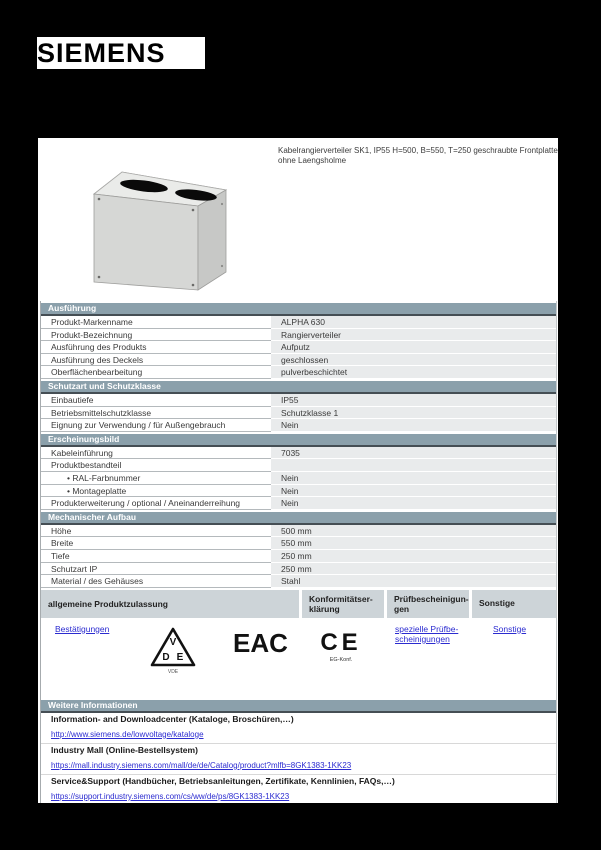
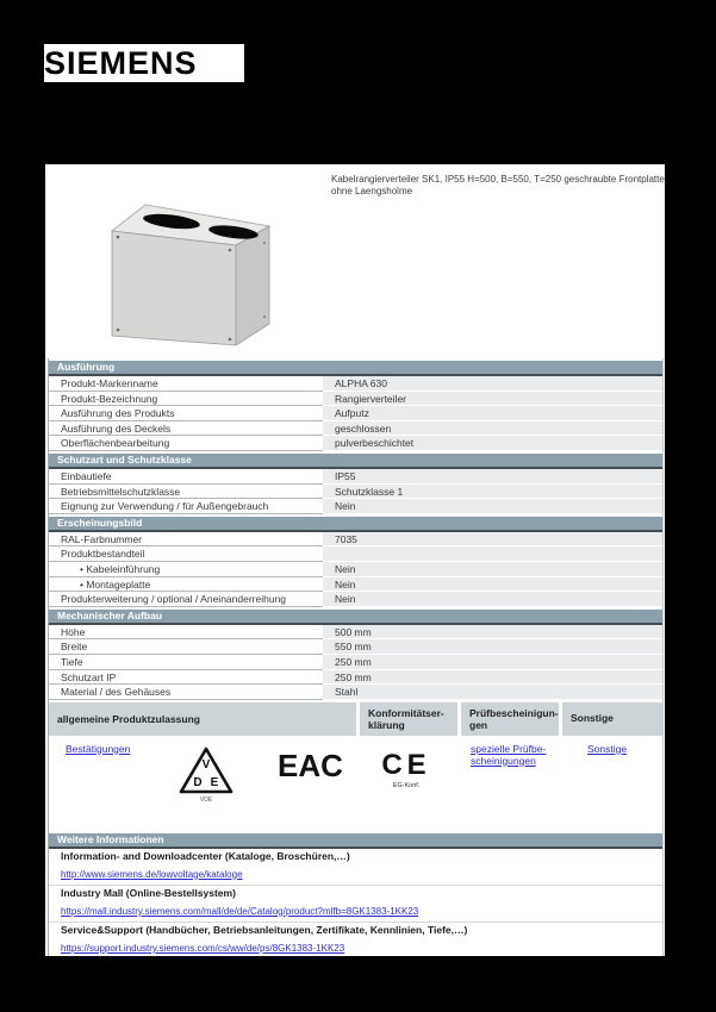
  SIEMENS
  Kabelrangierverteiler SK1, IP55 H=500, B=550, T=250 geschraubte Frontplatte ohne Laengsholme
  Ausführung
  Produkt-Markenname
  ALPHA 630
  Produkt-Bezeichnung
  Rangierverteiler
  Ausführung des Produkts
  Aufputz
  Ausführung des Deckels
  geschlossen
  Oberflächenbearbeitung
  pulverbeschichtet
  Schutzart und Schutzklasse
  Einbautiefe
  IP55
  Betriebsmittelschutzklasse
  Schutzklasse 1
  Eignung zur Verwendung / für Außengebrauch
  Nein
  Erscheinungsbild
- Kabeleinführung
+ RAL-Farbnummer
  7035
  Produktbestandteil
- RAL-Farbnummer
+ Kabeleinführung
  Nein
  Montageplatte
  Nein
  Produkterweiterung / optional / Aneinanderreihung
  Nein
  Mechanischer Aufbau
  Höhe
  500 mm
  Breite
  550 mm
  Tiefe
  250 mm
  Schutzart IP
  250 mm
  Material / des Gehäuses
  Stahl
  allgemeine Produktzulassung
  Konformitätser-
  klärung
  Prüfbescheinigun-
  gen
  Sonstige
  Bestätigungen
  V
  D
  E
  EAC
  CE
  spezielle Prüfbe-
  scheinigungen
  Sonstige
  Weitere Informationen
  Information- and Downloadcenter (Kataloge, Broschüren,…)
  http://www.siemens.de/lowvoltage/kataloge
  Industry Mall (Online-Bestellsystem)
  https://mall.industry.siemens.com/mall/de/de/Catalog/product?mlfb=8GK1383-1KK23
- Service&Support (Handbücher, Betriebsanleitungen, Zertifikate, Kennlinien, FAQs,…)
+ Service&Support (Handbücher, Betriebsanleitungen, Zertifikate, Kennlinien, Tiefe,…)
  https://support.industry.siemens.com/cs/ww/de/ps/8GK1383-1KK23
